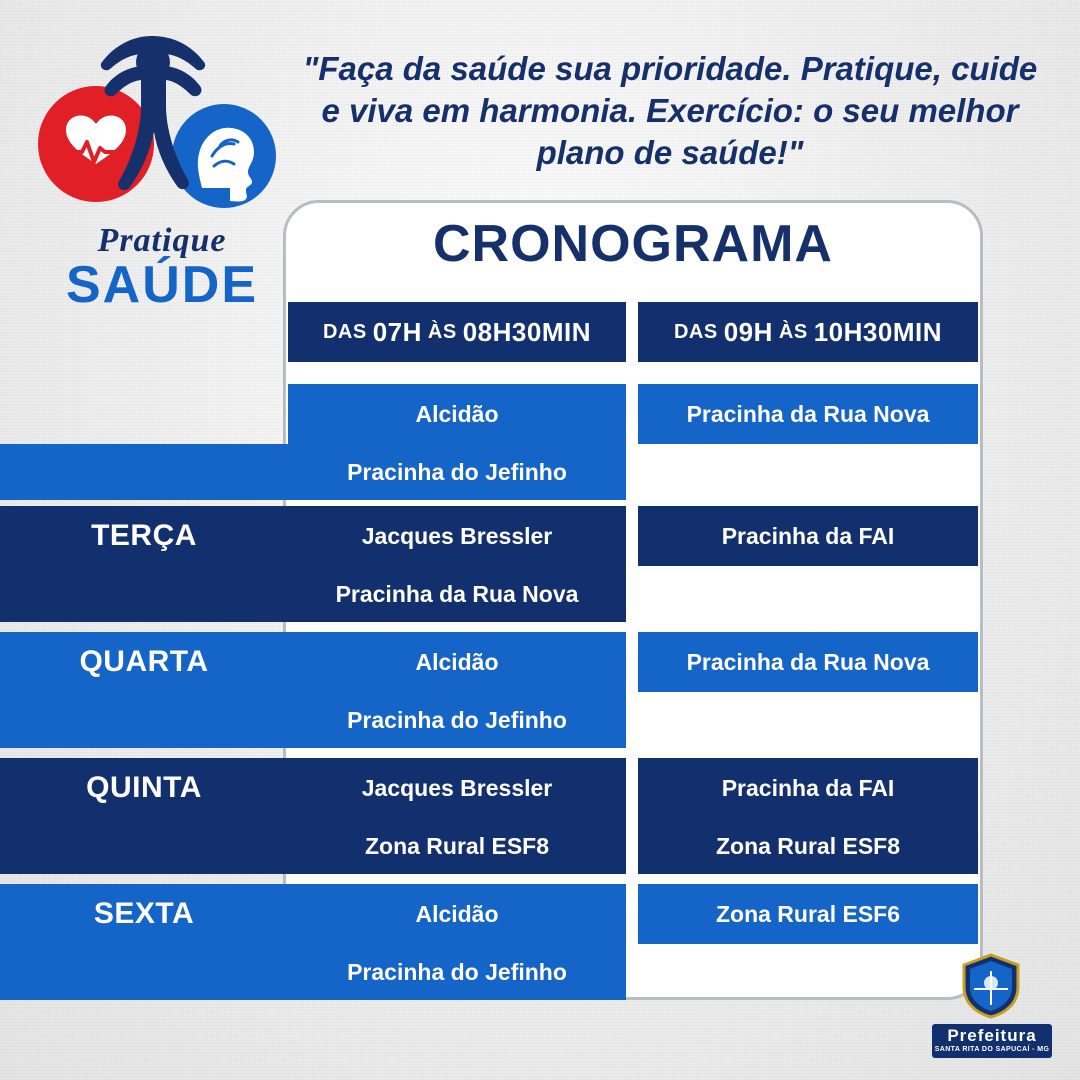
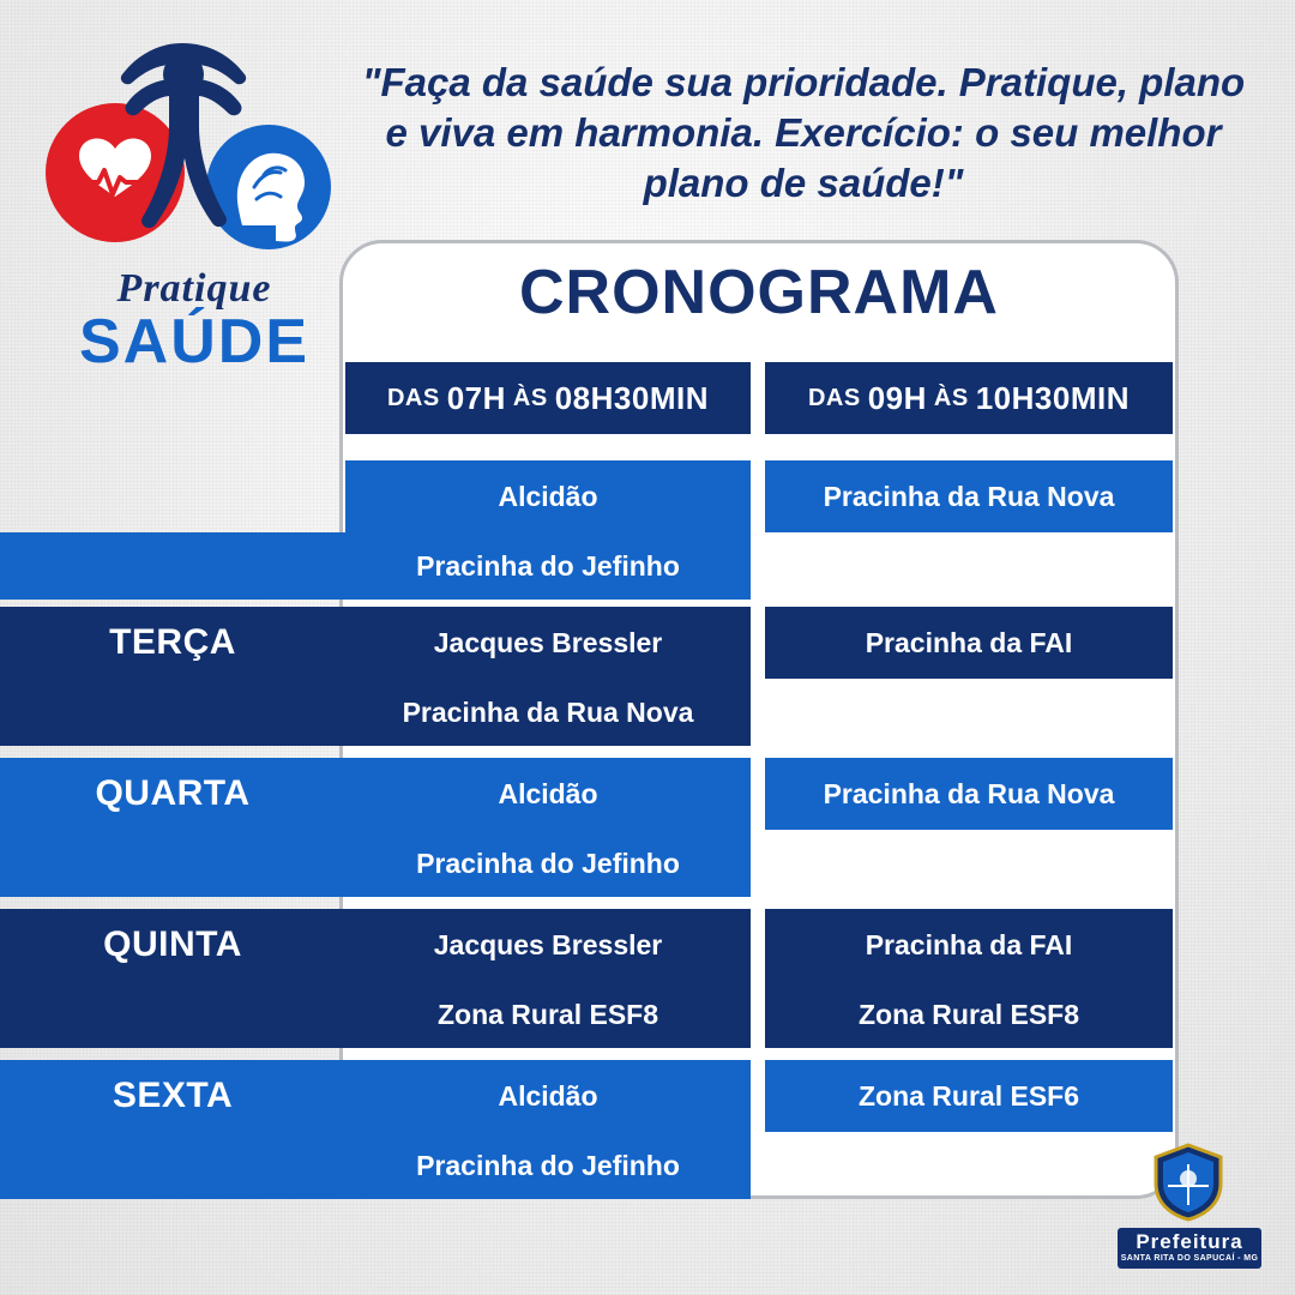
  Pratique
  SAÚDE
- "Faça da saúde sua prioridade. Pratique, cuide e viva em harmonia. Exercício: o seu melhor plano de saúde!"
+ "Faça da saúde sua prioridade. Pratique, plano e viva em harmonia. Exercício: o seu melhor plano de saúde!"
  CRONOGRAMA
  DAS
  07H
  ÀS
  08H30MIN
  DAS
  09H
  ÀS
  10H30MIN
  Alcidão
  Pracinha da Rua Nova
  Pracinha do Jefinho
  TERÇA
  Jacques Bressler
  Pracinha da FAI
  Pracinha da Rua Nova
  QUARTA
  Alcidão
  Pracinha da Rua Nova
  Pracinha do Jefinho
  QUINTA
  Jacques Bressler
  Pracinha da FAI
  Zona Rural ESF8
  Zona Rural ESF8
  SEXTA
  Alcidão
  Zona Rural ESF6
  Pracinha do Jefinho
  Prefeitura
